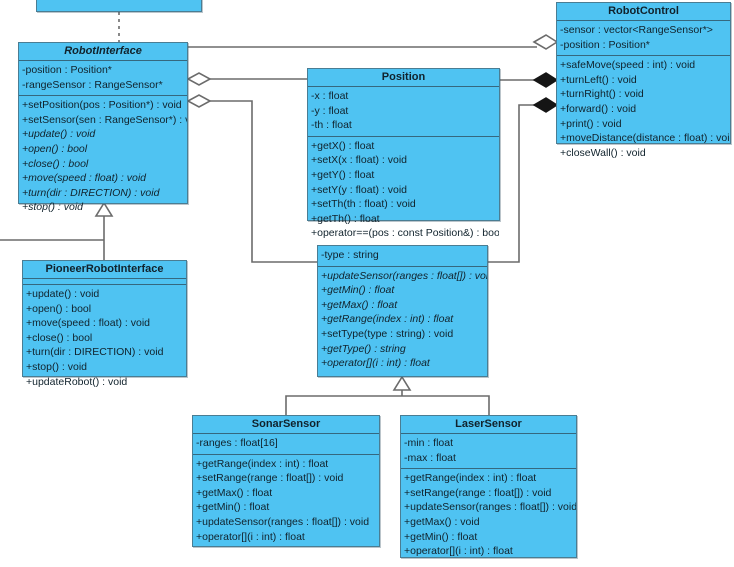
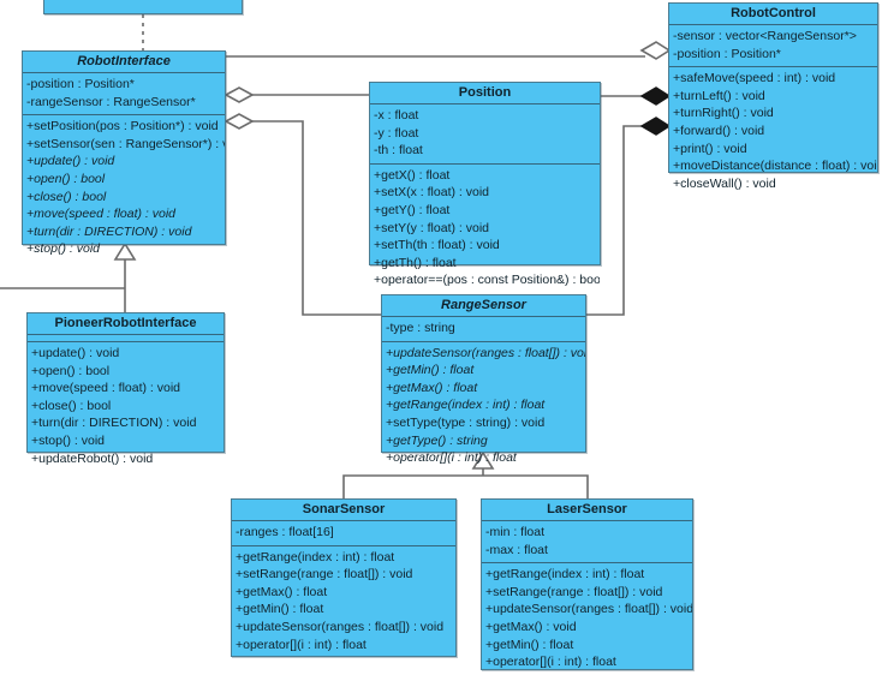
  RobotInterface
  -position : Position*
  -rangeSensor : RangeSensor*
  +setPosition(pos : Position*) : void
  +setSensor(sen : RangeSensor*) :
  +update() : void
  +open() : bool
  +close() : bool
  +move(speed : float) : void
  +turn(dir : DIRECTION) : void
  +stop() : void
  RobotControl
  -sensor : vector<RangeSensor*>
  -position : Position*
  +safeMove(speed : int) : void
  +turnLeft() : void
  +turnRight() : void
  +forward() : void
  +print() : void
  +moveDistance(distance : float) : voi
  +closeWall() : void
  Position
  -x : float
  -y : float
  -th : float
  +getX() : float
  +setX(x : float) : void
  +getY() : float
  +setY(y : float) : void
  +setTh(th : float) : void
  +getTh() : float
  +operator==(pos : const Position&) : boo
  PioneerRobotInterface
  +update() : void
  +open() : bool
  +move(speed : float) : void
  +close() : bool
  +turn(dir : DIRECTION) : void
  +stop() : void
  +updateRobot() : void
+ RangeSensor
  -type : string
  +updateSensor(ranges : float[]) : vo
  +getMin() : float
  +getMax() : float
  +getRange(index : int) : float
  +setType(type : string) : void
  +getType() : string
  +operator[](i : int) : float
  SonarSensor
  -ranges : float[16]
  +getRange(index : int) : float
  +setRange(range : float[]) : void
  +getMax() : float
  +getMin() : float
  +updateSensor(ranges : float[]) : void
  +operator[](i : int) : float
  LaserSensor
  -min : float
  -max : float
  +getRange(index : int) : float
  +setRange(range : float[]) : void
  +updateSensor(ranges : float[]) : void
  +getMax() : void
  +getMin() : float
  +operator[](i : int) : float
